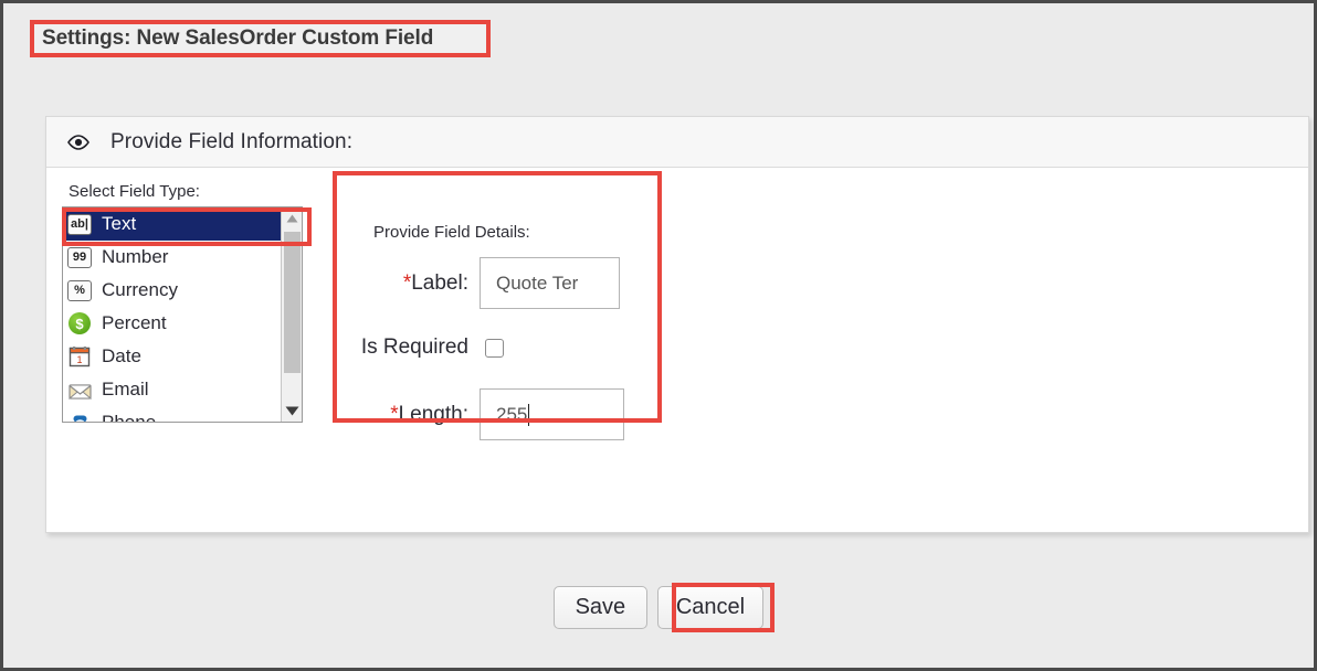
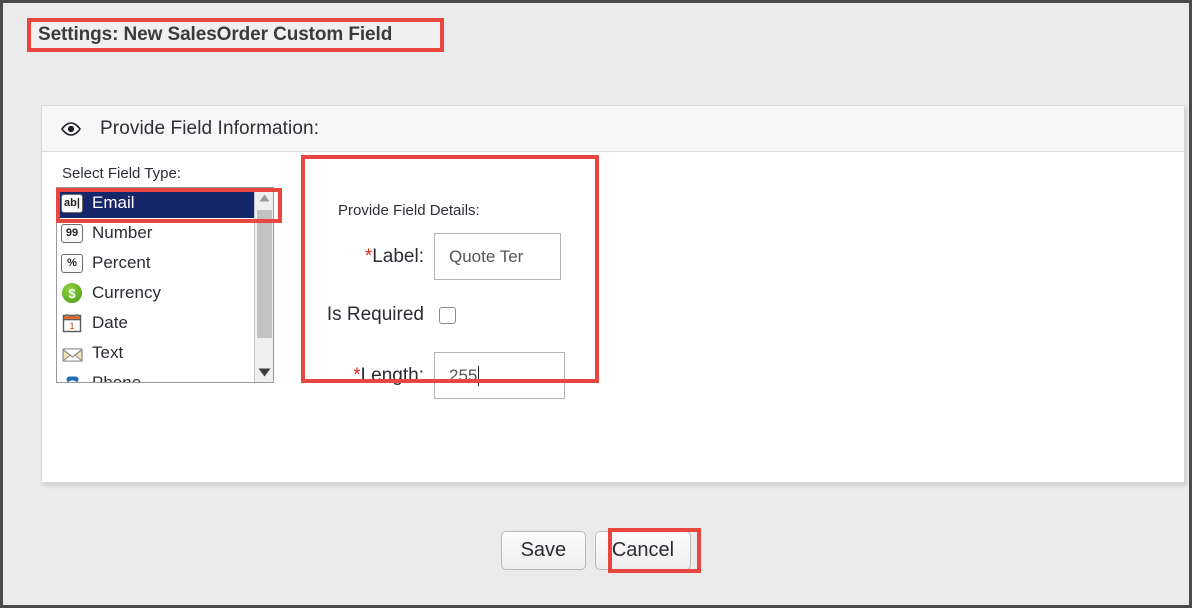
  Settings: New SalesOrder Custom Field
  Provide Field Information:
  Select Field Type:
  ab|
- Text
+ Email
  99
  Number
  %
- Currency
+ Percent
  $
- Percent
+ Currency
  1
  Date
- Email
+ Text
  Provide Field Details:
  *Label:
  Quote Ter
  Is Required
  *Length:
  255
  Save
  Cancel
